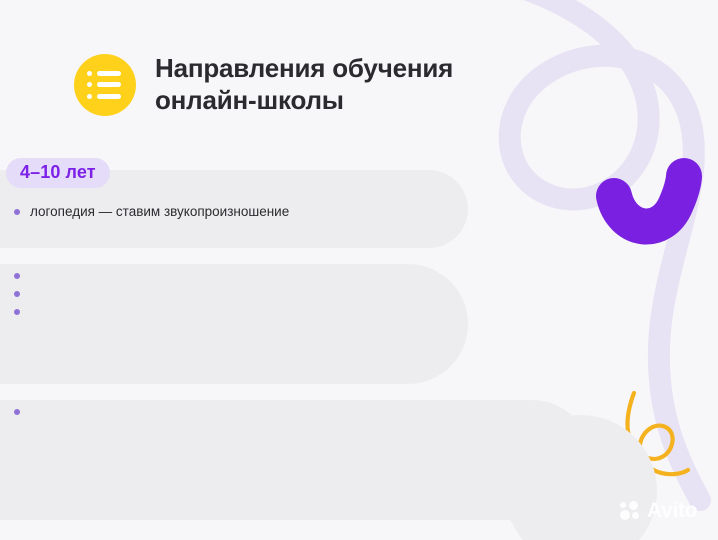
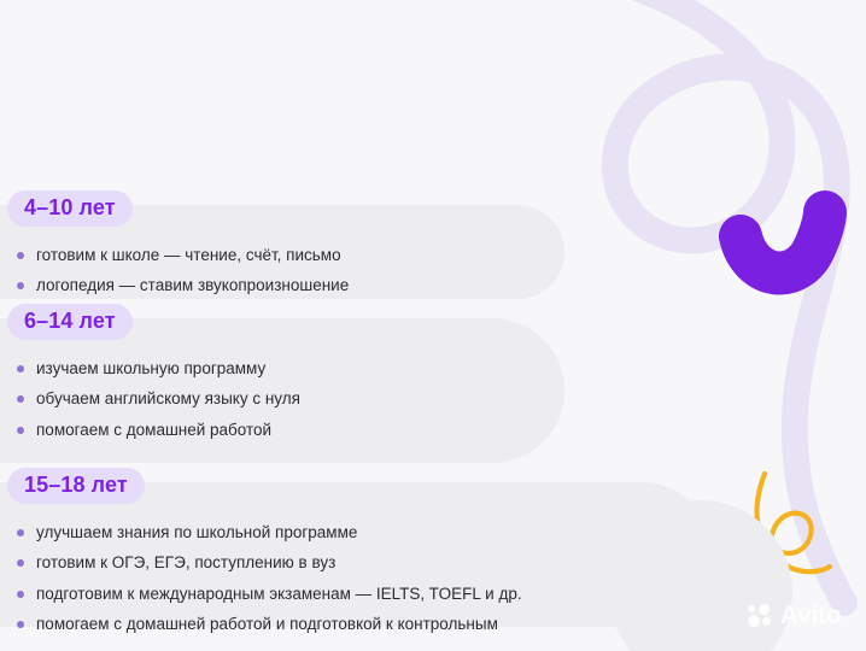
- Направления обучения
- онлайн-школы
  4–10 лет
+ готовим к школе — чтение, счёт, письмо
  логопедия — ставим звукопроизношение
+ 6–14 лет
+ изучаем школьную программу
+ обучаем английскому языку с нуля
+ помогаем с домашней работой
+ 15–18 лет
+ улучшаем знания по школьной программе
+ готовим к ОГЭ, ЕГЭ, поступлению в вуз
+ подготовим к международным экзаменам — IELTS, TOEFL и др.
+ помогаем с домашней работой и подготовкой к контрольным
  Avito
